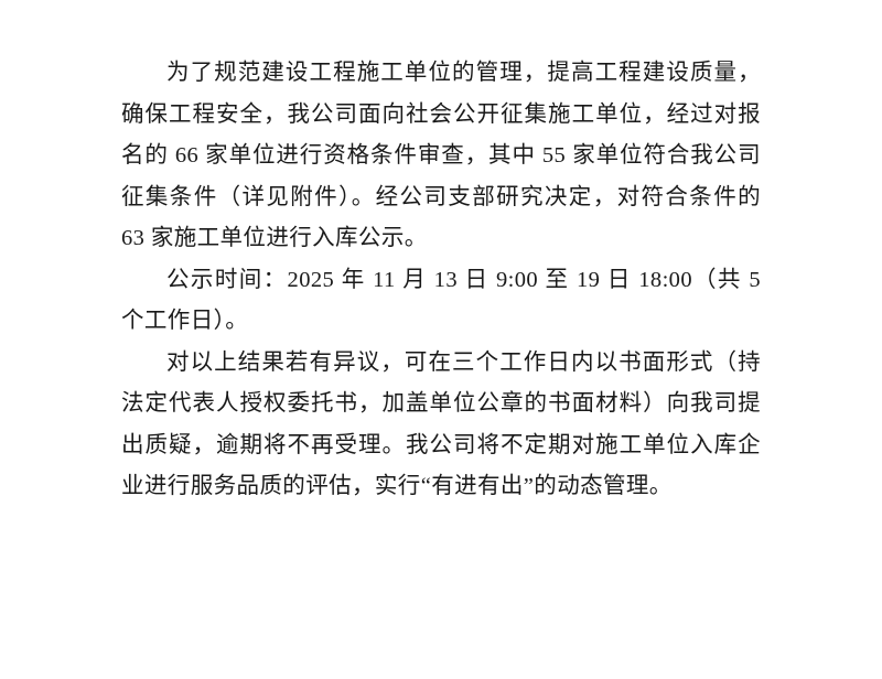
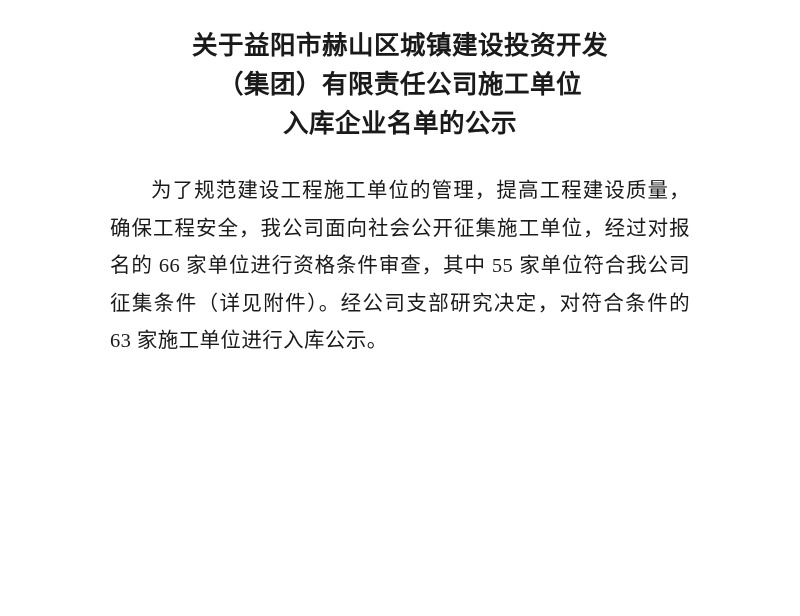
+ 关于益阳市赫山区城镇建设投资开发
+ （集团）有限责任公司施工单位
+ 入库企业名单的公示
  为了规范建设工程施工单位的管理，提高工程建设质量，确保工程安全，我公司面向社会公开征集施工单位，经过对报名的 66 家单位进行资格条件审查，其中 55 家单位符合我公司征集条件（详见附件）。经公司支部研究决定，对符合条件的 63 家施工单位进行入库公示。
- 公示时间：2025 年 11 月 13 日 9:00 至 19 日 18:00（共 5 个工作日）。
- 对以上结果若有异议，可在三个工作日内以书面形式（持法定代表人授权委托书，加盖单位公章的书面材料）向我司提出质疑，逾期将不再受理。我公司将不定期对施工单位入库企业进行服务品质的评估，实行“有进有出”的动态管理。
